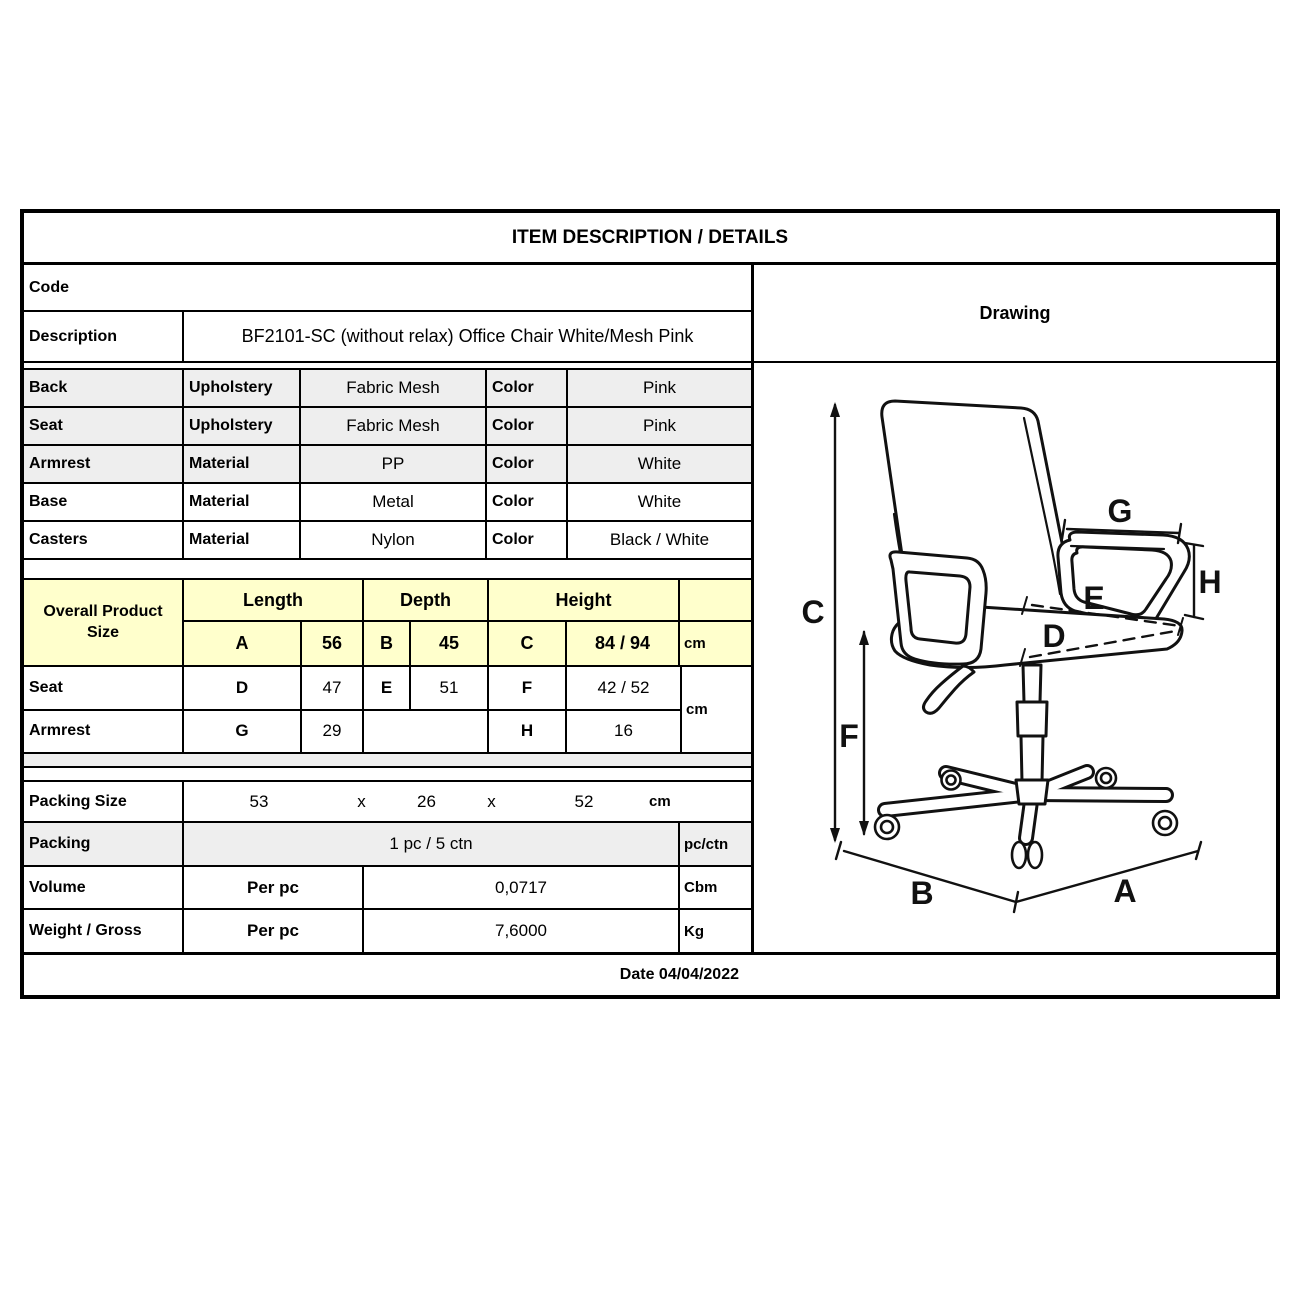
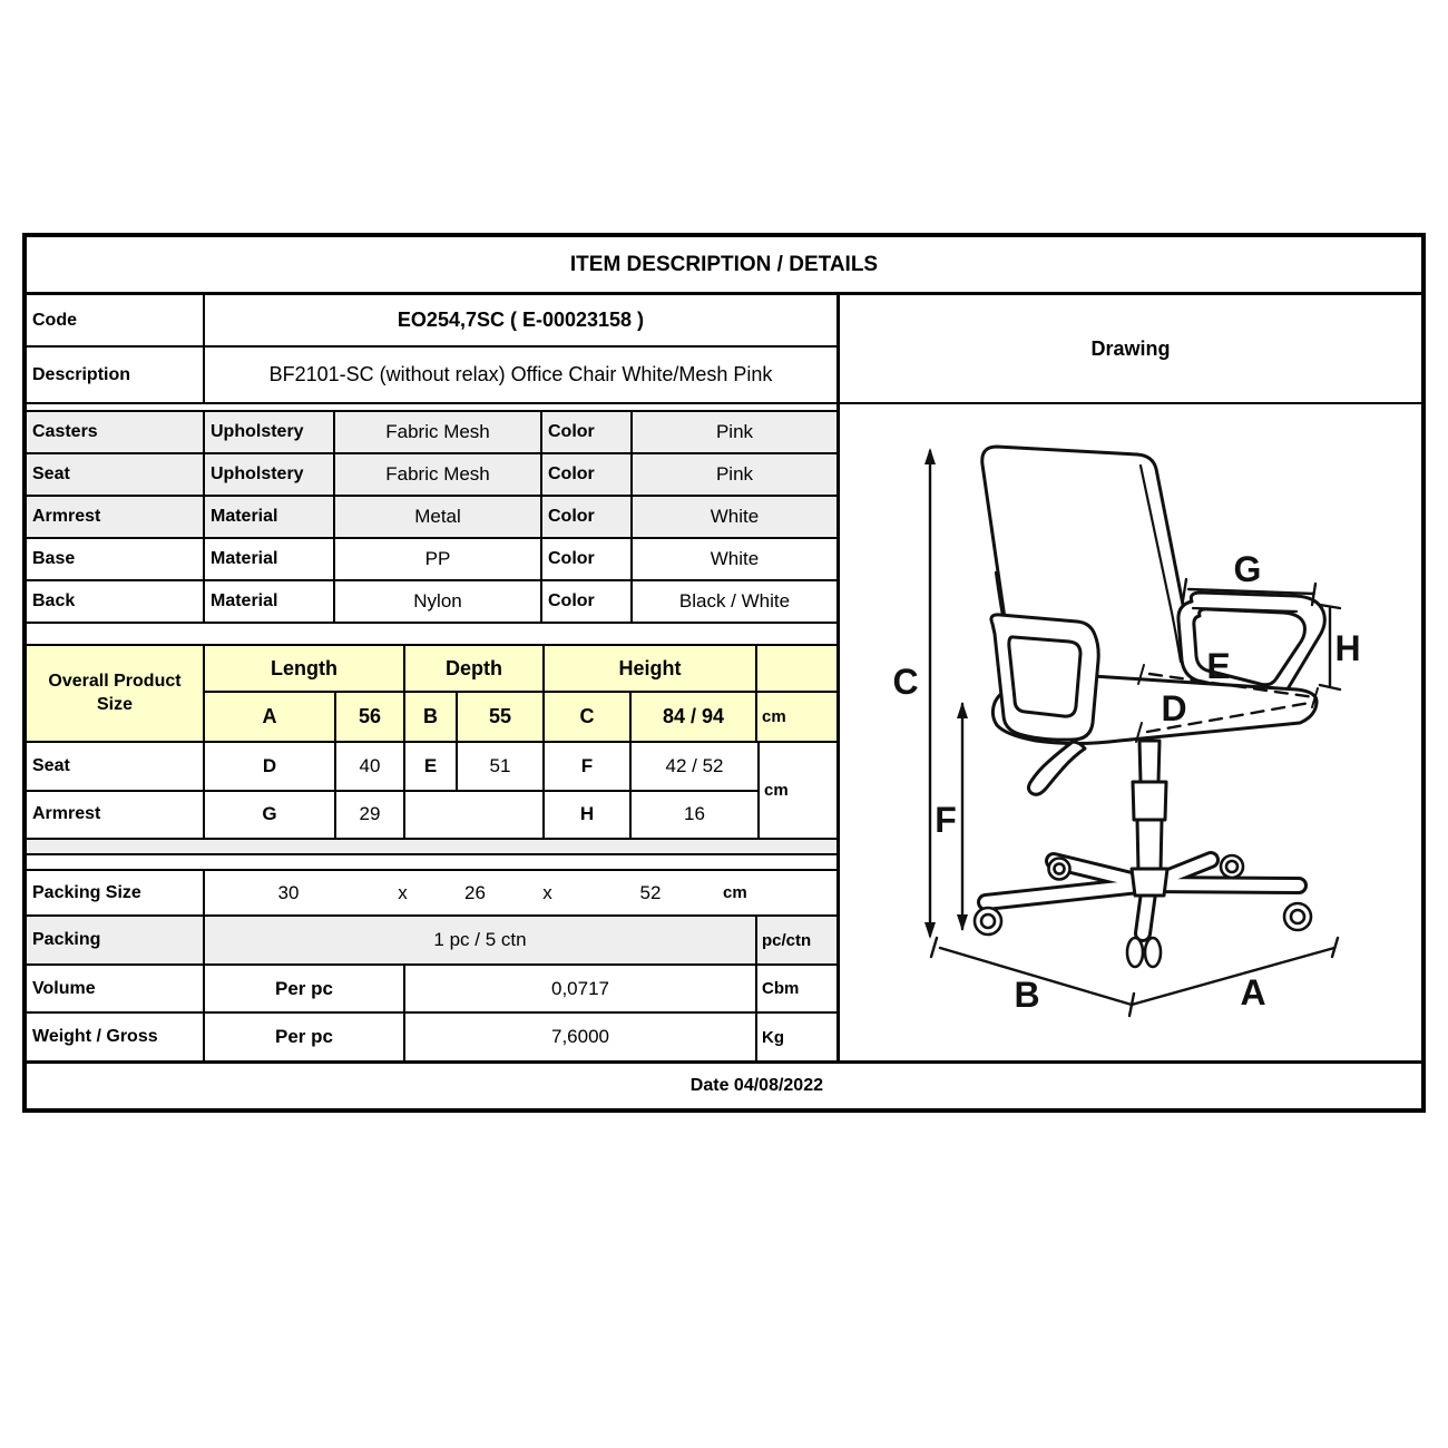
  ITEM DESCRIPTION / DETAILS
  Code
+ EO254,7SC ( E-00023158 )
  Description
  BF2101-SC (without relax) Office Chair White/Mesh Pink
- Back
+ Casters
  Upholstery
  Fabric Mesh
  Color
  Pink
  Seat
  Upholstery
  Fabric Mesh
  Color
  Pink
  Armrest
  Material
- PP
+ Metal
  Color
  White
  Base
  Material
- Metal
+ PP
  Color
  White
- Casters
+ Back
  Material
  Nylon
  Color
  Black / White
  Overall Product
  Size
  Length
  Depth
  Height
  A
  56
  B
- 45
+ 55
  C
  84 / 94
  cm
  Seat
  D
- 47
+ 40
  E
  51
  F
  42 / 52
  Armrest
  G
  29
  H
  16
  cm
  Packing Size
- 53
+ 30
  x
  26
  x
  52
  cm
  Packing
  1 pc / 5 ctn
  pc/ctn
  Volume
  Per pc
  0,0717
  Cbm
  Weight / Gross
  Per pc
  7,6000
  Kg
  Drawing
  C
  F
  G
  H
  E
  D
  B
  A
- Date 04/04/2022
+ Date 04/08/2022
